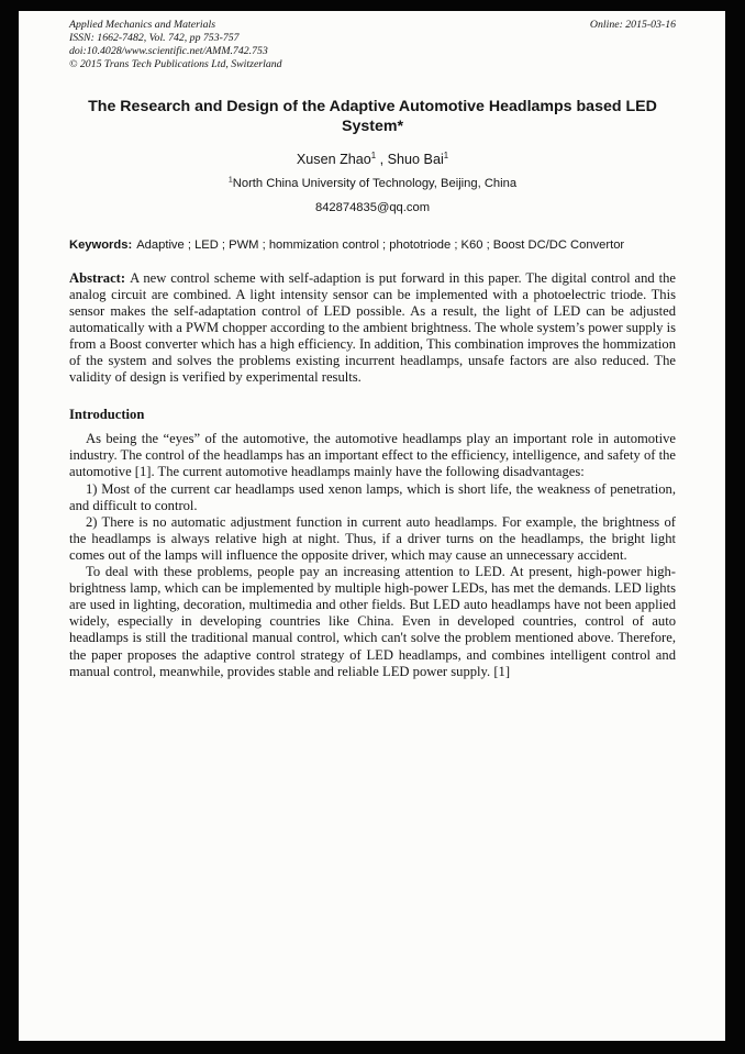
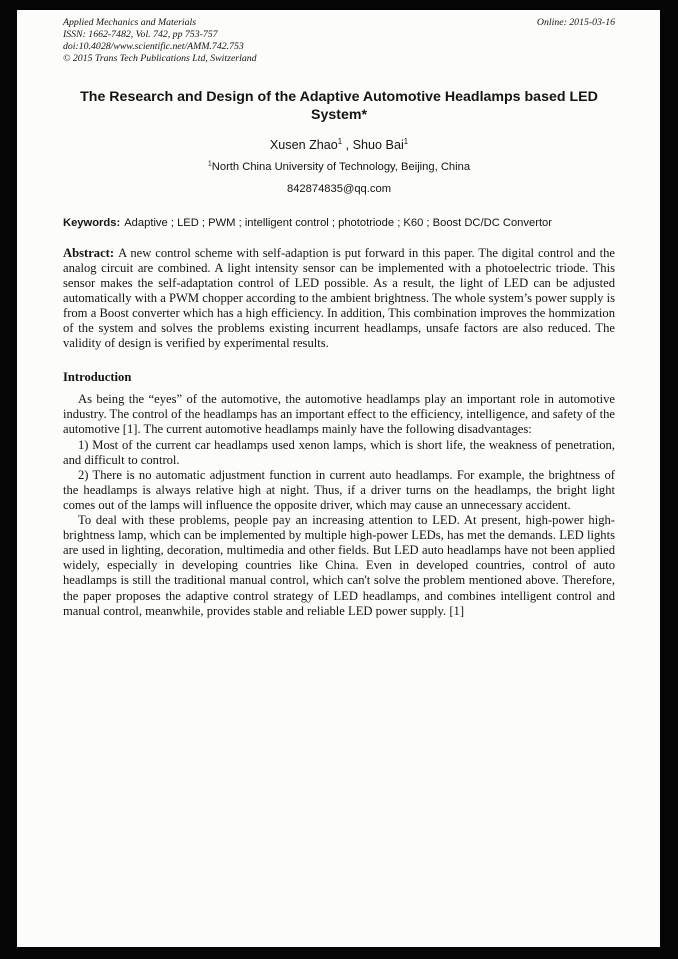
  Applied Mechanics and Materials
  ISSN: 1662-7482, Vol. 742, pp 753-757
  doi:10.4028/www.scientific.net/AMM.742.753
  © 2015 Trans Tech Publications Ltd, Switzerland
  Online: 2015-03-16
  The Research and Design of the Adaptive Automotive Headlamps based LED System*
  Xusen Zhao1 , Shuo Bai1
  North China University of Technology, Beijing, China
  842874835@qq.com
- Keywords: Adaptive ; LED ; PWM ; hommization control ; phototriode ; K60 ; Boost DC/DC Convertor
+ Keywords: Adaptive ; LED ; PWM ; intelligent control ; phototriode ; K60 ; Boost DC/DC Convertor
  Abstract: A new control scheme with self-adaption is put forward in this paper. The digital control and the analog circuit are combined. A light intensity sensor can be implemented with a photoelectric triode. This sensor makes the self-adaptation control of LED possible. As a result, the light of LED can be adjusted automatically with a PWM chopper according to the ambient brightness. The whole system’s power supply is from a Boost converter which has a high efficiency. In addition, This combination improves the hommization of the system and solves the problems existing incurrent headlamps, unsafe factors are also reduced. The validity of design is verified by experimental results.
  Introduction
  As being the “eyes” of the automotive, the automotive headlamps play an important role in automotive industry. The control of the headlamps has an important effect to the efficiency, intelligence, and safety of the automotive [1]. The current automotive headlamps mainly have the following disadvantages:
  1) Most of the current car headlamps used xenon lamps, which is short life, the weakness of penetration, and difficult to control.
  2) There is no automatic adjustment function in current auto headlamps. For example, the brightness of the headlamps is always relative high at night. Thus, if a driver turns on the headlamps, the bright light comes out of the lamps will influence the opposite driver, which may cause an unnecessary accident.
  To deal with these problems, people pay an increasing attention to LED. At present, high-power high-brightness lamp, which can be implemented by multiple high-power LEDs, has met the demands. LED lights are used in lighting, decoration, multimedia and other fields. But LED auto headlamps have not been applied widely, especially in developing countries like China. Even in developed countries, control of auto headlamps is still the traditional manual control, which can't solve the problem mentioned above. Therefore, the paper proposes the adaptive control strategy of LED headlamps, and combines intelligent control and manual control, meanwhile, provides stable and reliable LED power supply. [1]
